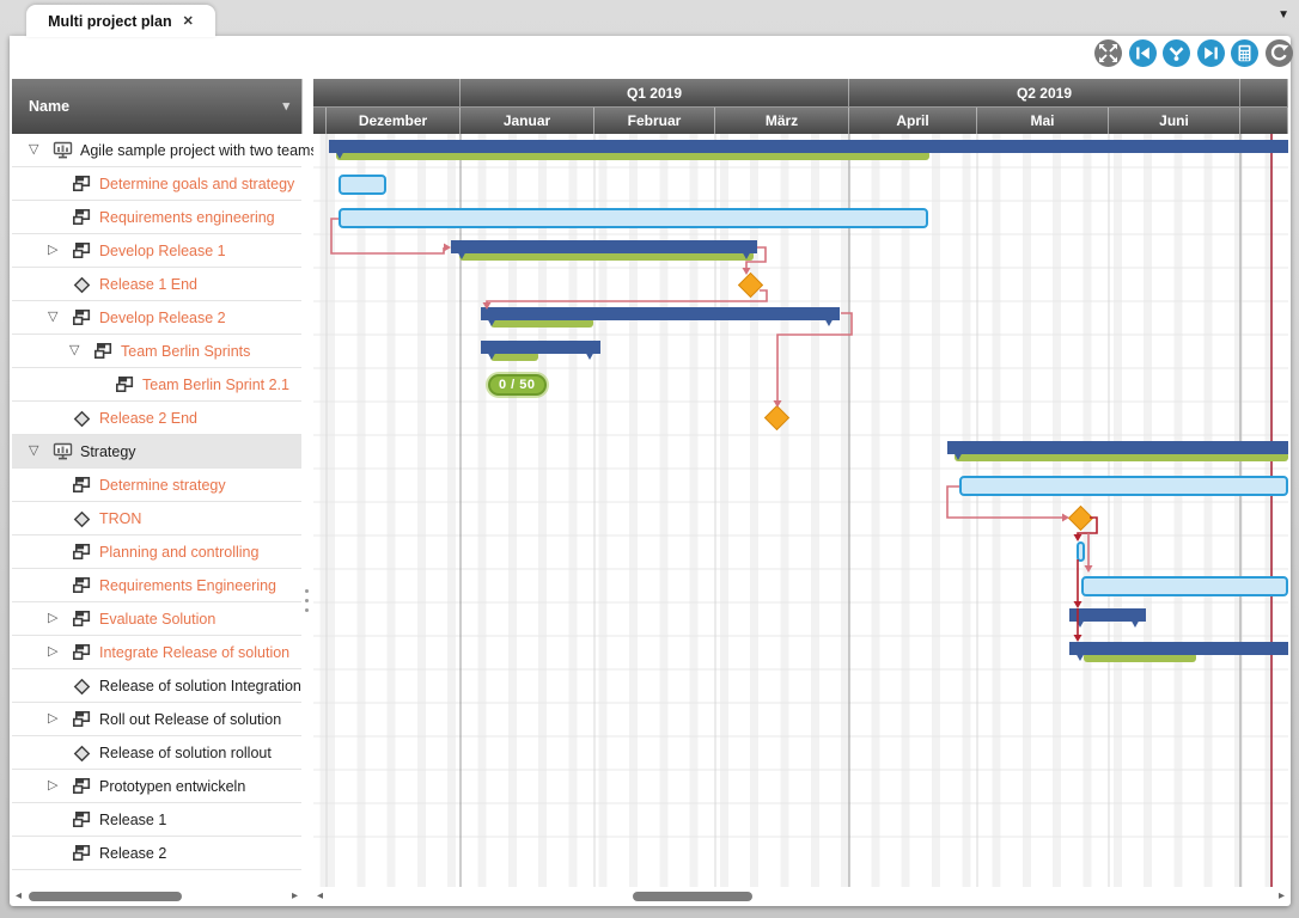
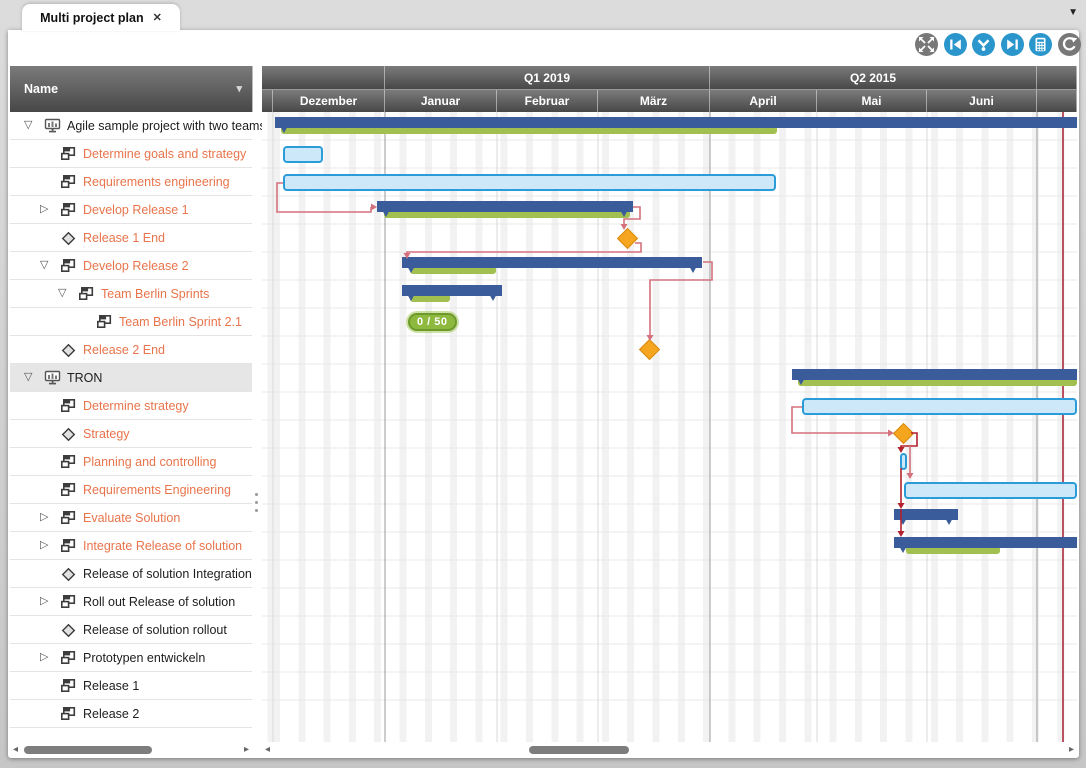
  Multi project plan
  ✕
  ▼
  Name
  ▾
  ▽
  Agile sample project with two team
  Determine goals and strategy
  Requirements engineering
  ▷
  Develop Release 1
  Release 1 End
  ▽
  Develop Release 2
  ▽
  Team Berlin Sprints
  Team Berlin Sprint 2.1
  Release 2 End
  ▽
- Strategy
+ TRON
  Determine strategy
- TRON
+ Strategy
  Planning and controlling
  Requirements Engineering
  ▷
  Evaluate Solution
  ▷
  Integrate Release of solution
  Release of solution Integration
  ▷
  Roll out Release of solution
  Release of solution rollout
  ▷
  Prototypen entwickeln
  Release 1
  Release 2
  Q1 2019
- Q2 2019
+ Q2 2015
  Dezember
  Januar
  Februar
  März
  April
  Mai
  Juni
  0 / 50
  ◂
  ▸
  ◂
  ▸
